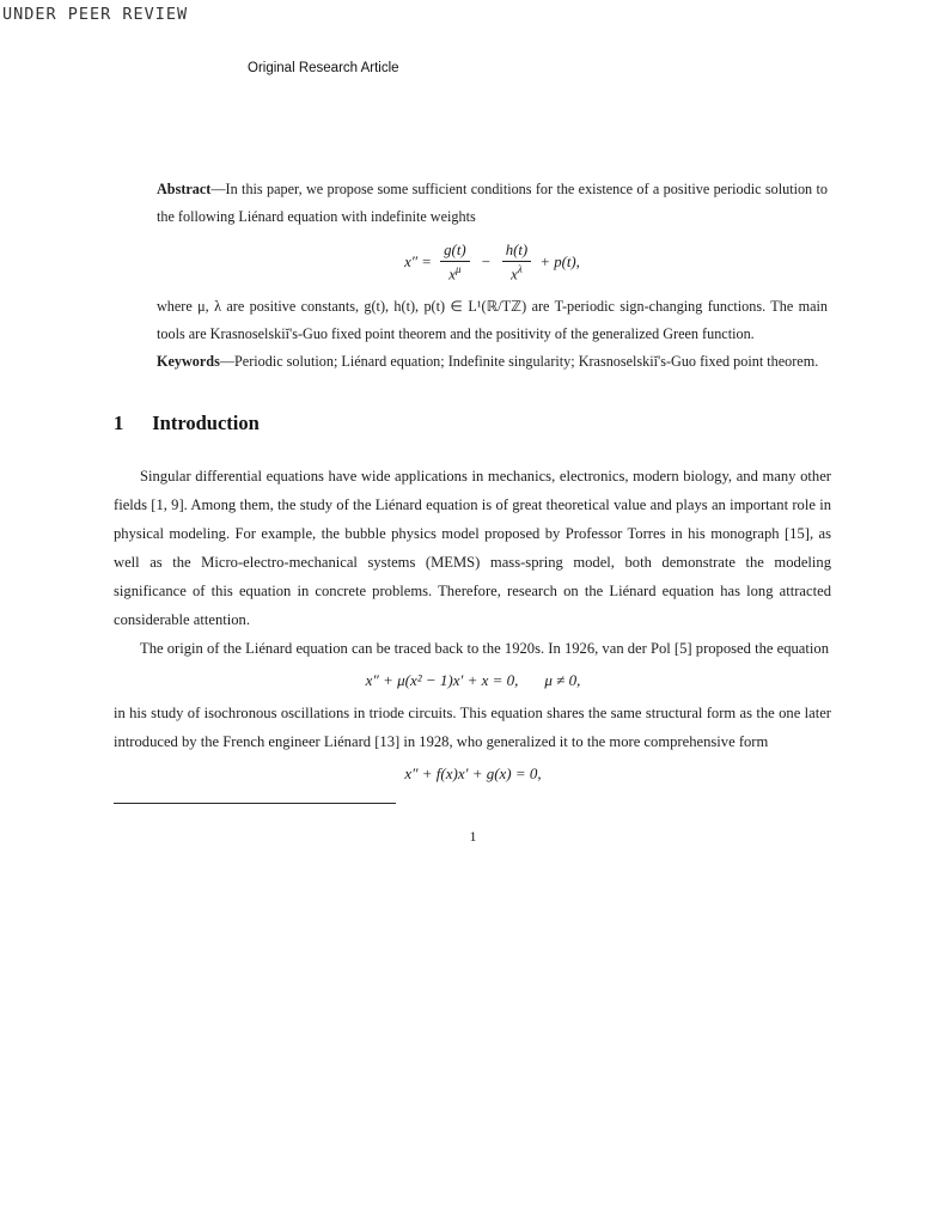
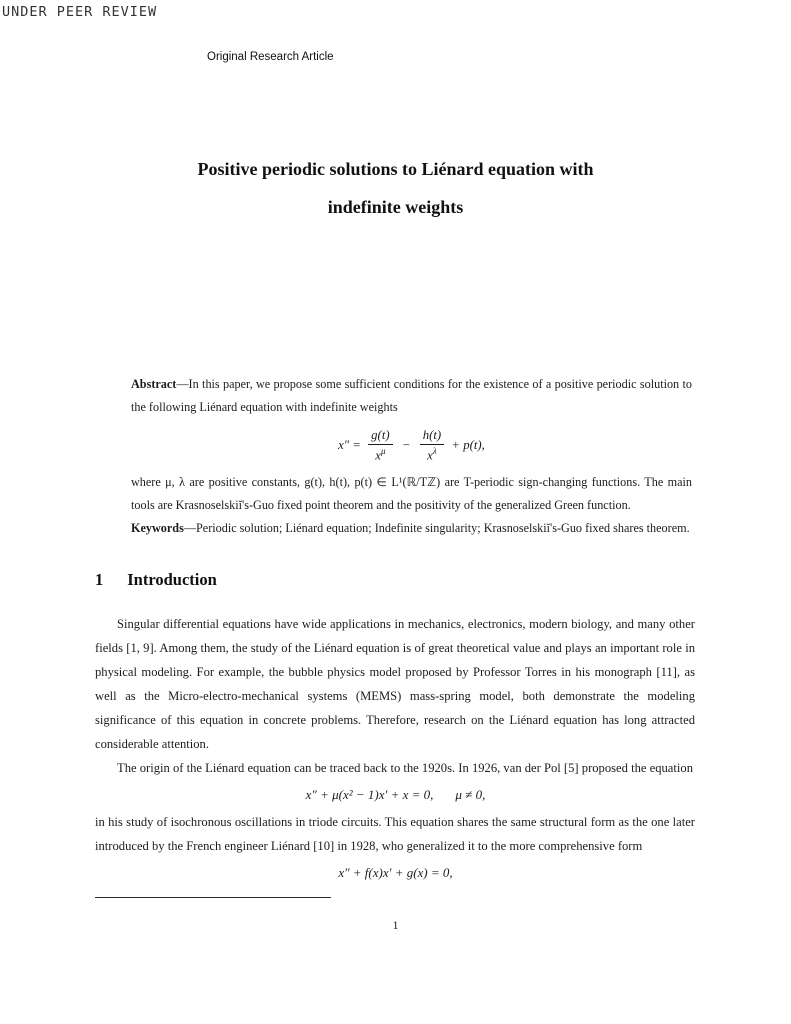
  UNDER PEER REVIEW
  Original Research Article
+ Positive periodic solutions to Liénard equation with
+ indefinite weights
  Abstract—In this paper, we propose some sufficient conditions for the existence of a positive periodic solution to the following Liénard equation with indefinite weights
  x″ =
  g(t)
  xμ
  −
  h(t)
  xλ
  + p(t),
  where μ, λ are positive constants, g(t), h(t), p(t) ∈ L¹(ℝ/Tℤ) are T-periodic sign-changing functions. The main tools are Krasnoselskiĭ's-Guo fixed point theorem and the positivity of the generalized Green function.
- Keywords—Periodic solution; Liénard equation; Indefinite singularity; Krasnoselskiĭ's-Guo fixed point theorem.
+ Keywords—Periodic solution; Liénard equation; Indefinite singularity; Krasnoselskiĭ's-Guo fixed shares theorem.
  1 Introduction
- Singular differential equations have wide applications in mechanics, electronics, modern biology, and many other fields [1, 9]. Among them, the study of the Liénard equation is of great theoretical value and plays an important role in physical modeling. For example, the bubble physics model proposed by Professor Torres in his monograph [15], as well as the Micro-electro-mechanical systems (MEMS) mass-spring model, both demonstrate the modeling significance of this equation in concrete problems. Therefore, research on the Liénard equation has long attracted considerable attention.
+ Singular differential equations have wide applications in mechanics, electronics, modern biology, and many other fields [1, 9]. Among them, the study of the Liénard equation is of great theoretical value and plays an important role in physical modeling. For example, the bubble physics model proposed by Professor Torres in his monograph [11], as well as the Micro-electro-mechanical systems (MEMS) mass-spring model, both demonstrate the modeling significance of this equation in concrete problems. Therefore, research on the Liénard equation has long attracted considerable attention.
  The origin of the Liénard equation can be traced back to the 1920s. In 1926, van der Pol [5] proposed the equation
  x″ + μ(x² − 1)x′ + x = 0, μ ≠ 0,
- in his study of isochronous oscillations in triode circuits. This equation shares the same structural form as the one later introduced by the French engineer Liénard [13] in 1928, who generalized it to the more comprehensive form
+ in his study of isochronous oscillations in triode circuits. This equation shares the same structural form as the one later introduced by the French engineer Liénard [10] in 1928, who generalized it to the more comprehensive form
  x″ + f(x)x′ + g(x) = 0,
  1
